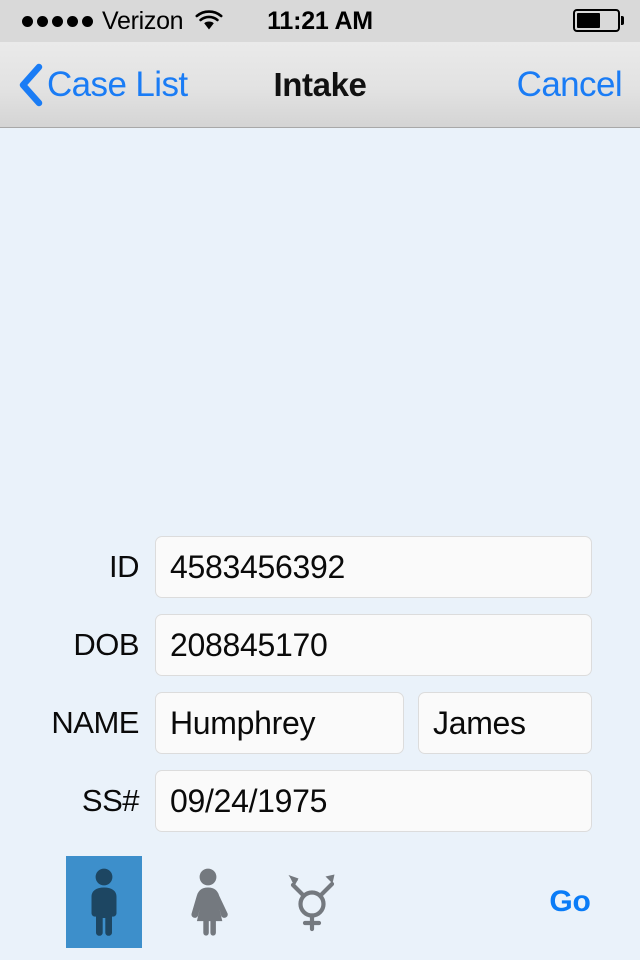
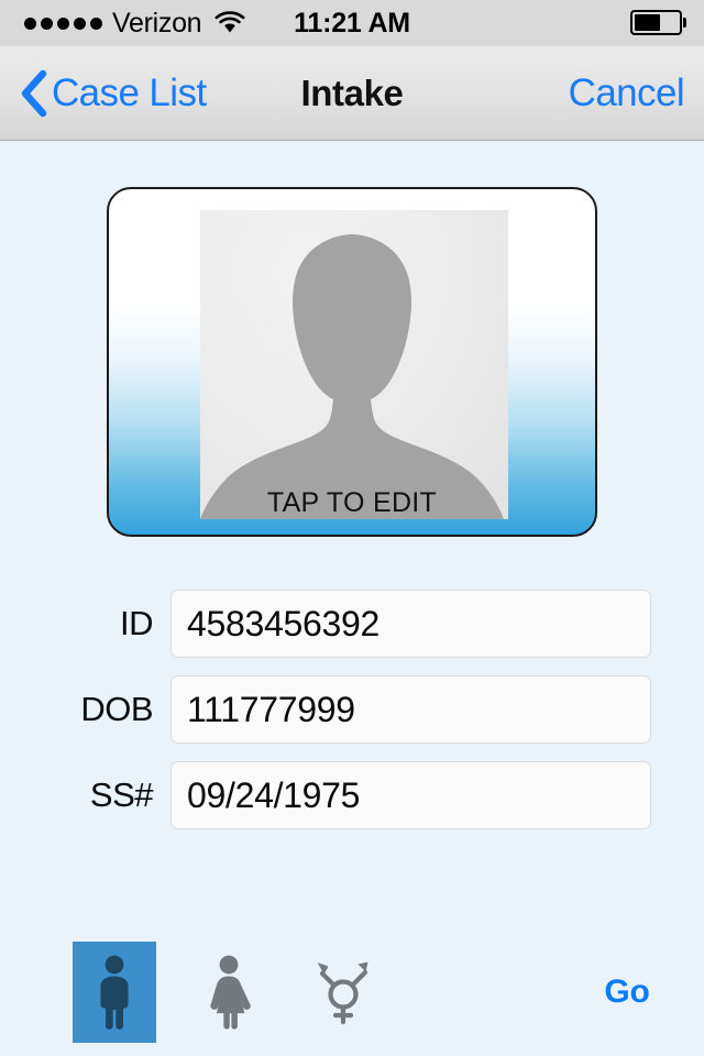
  Verizon
  11:21 AM
  Case List
  Intake
  Cancel
+ TAP TO EDIT
  ID
  4583456392
  DOB
- 208845170
+ 111777999
- NAME
- Humphrey
- James
  SS#
  09/24/1975
  Go
